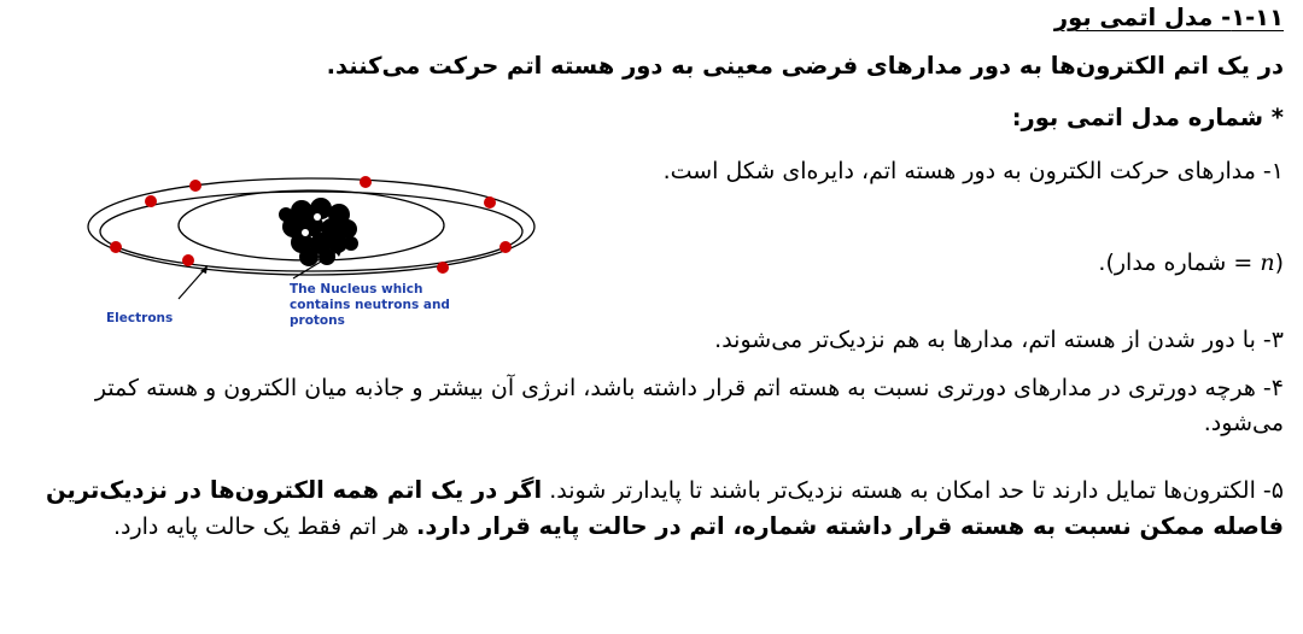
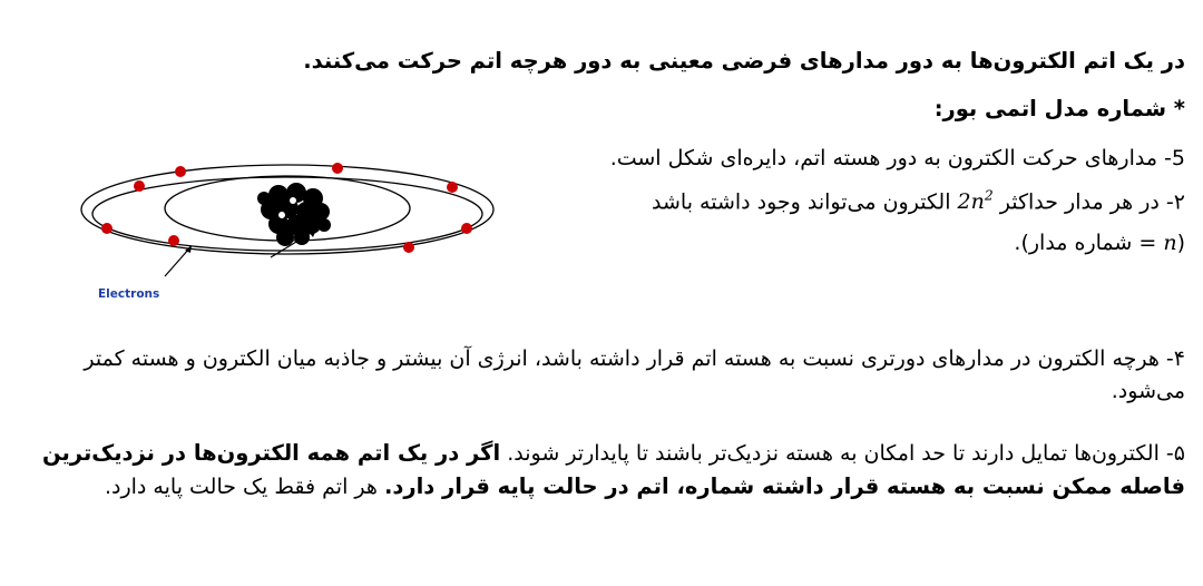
- ۱-۱۱- مدل اتمی بور
- در یک اتم الکترون‌ها به دور مدارهای فرضی معینی به دور هسته اتم حرکت می‌کنند.
+ در یک اتم الکترون‌ها به دور مدارهای فرضی معینی به دور هرچه اتم حرکت می‌کنند.
  * شماره مدل اتمی بور:
- ۱- مدارهای حرکت الکترون به دور هسته اتم، دایره‌ای شکل است.
+ 5- مدارهای حرکت الکترون به دور هسته اتم، دایره‌ای شکل است.
+ ۲- در هر مدار حداکثر 2n2 الکترون می‌تواند وجود داشته باشد
  (n = شماره مدار).
- ۳- با دور شدن از هسته اتم، مدارها به هم نزدیک‌تر می‌شوند.
- ۴- هرچه دورتری در مدارهای دورتری نسبت به هسته اتم قرار داشته باشد، انرژی آن بیشتر و جاذبه میان الکترون و هسته کمتر می‌شود.
+ ۴- هرچه الکترون در مدارهای دورتری نسبت به هسته اتم قرار داشته باشد، انرژی آن بیشتر و جاذبه میان الکترون و هسته کمتر می‌شود.
  ۵- الکترون‌ها تمایل دارند تا حد امکان به هسته نزدیک‌تر باشند تا پایدارتر شوند. اگر در یک اتم همه الکترون‌ها در نزدیک‌ترین فاصله ممکن نسبت به هسته قرار داشته شماره، اتم در حالت پایه قرار دارد. هر اتم فقط یک حالت پایه دارد.
  Electrons
- The Nucleus which contains neutrons and protons
